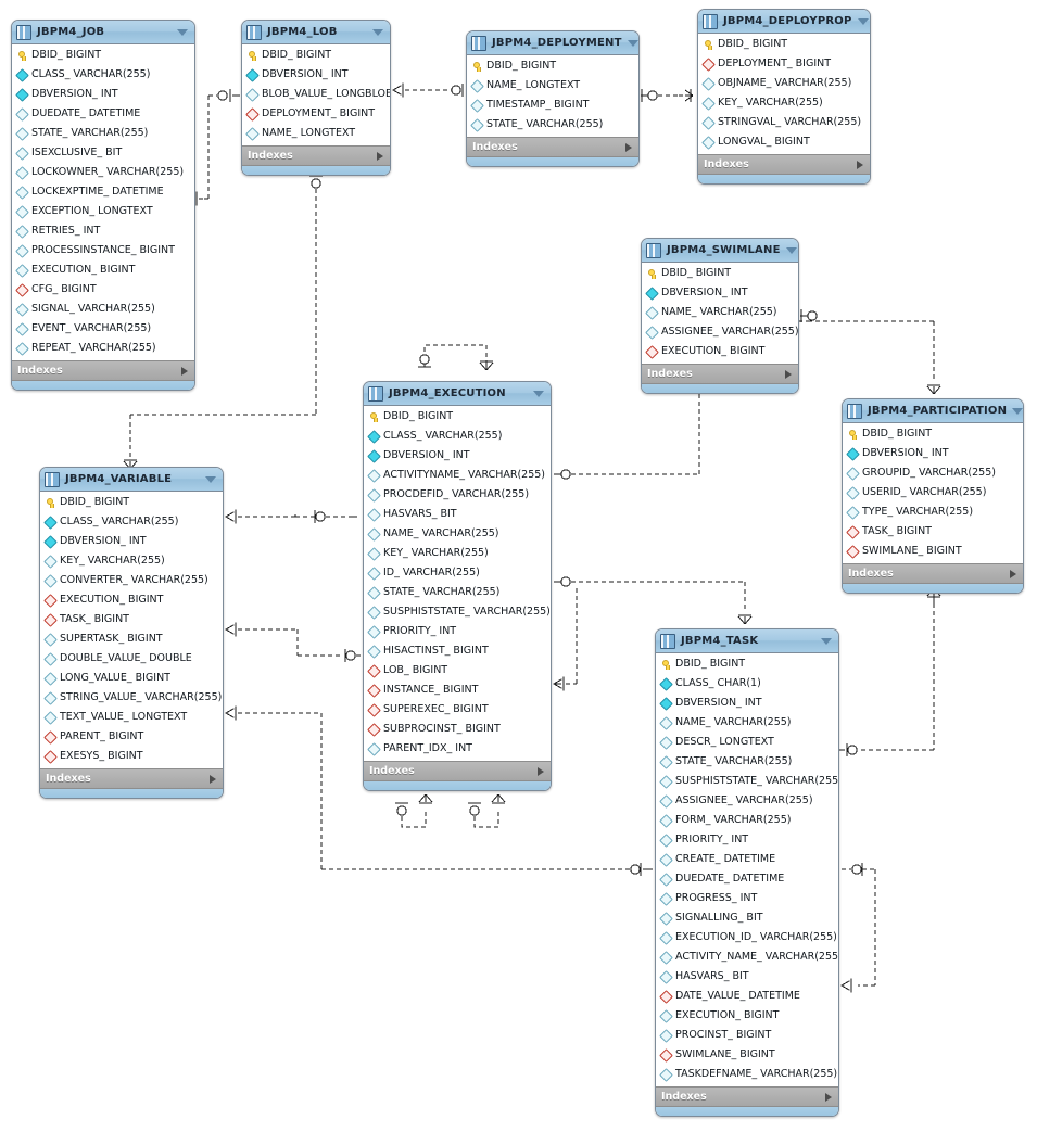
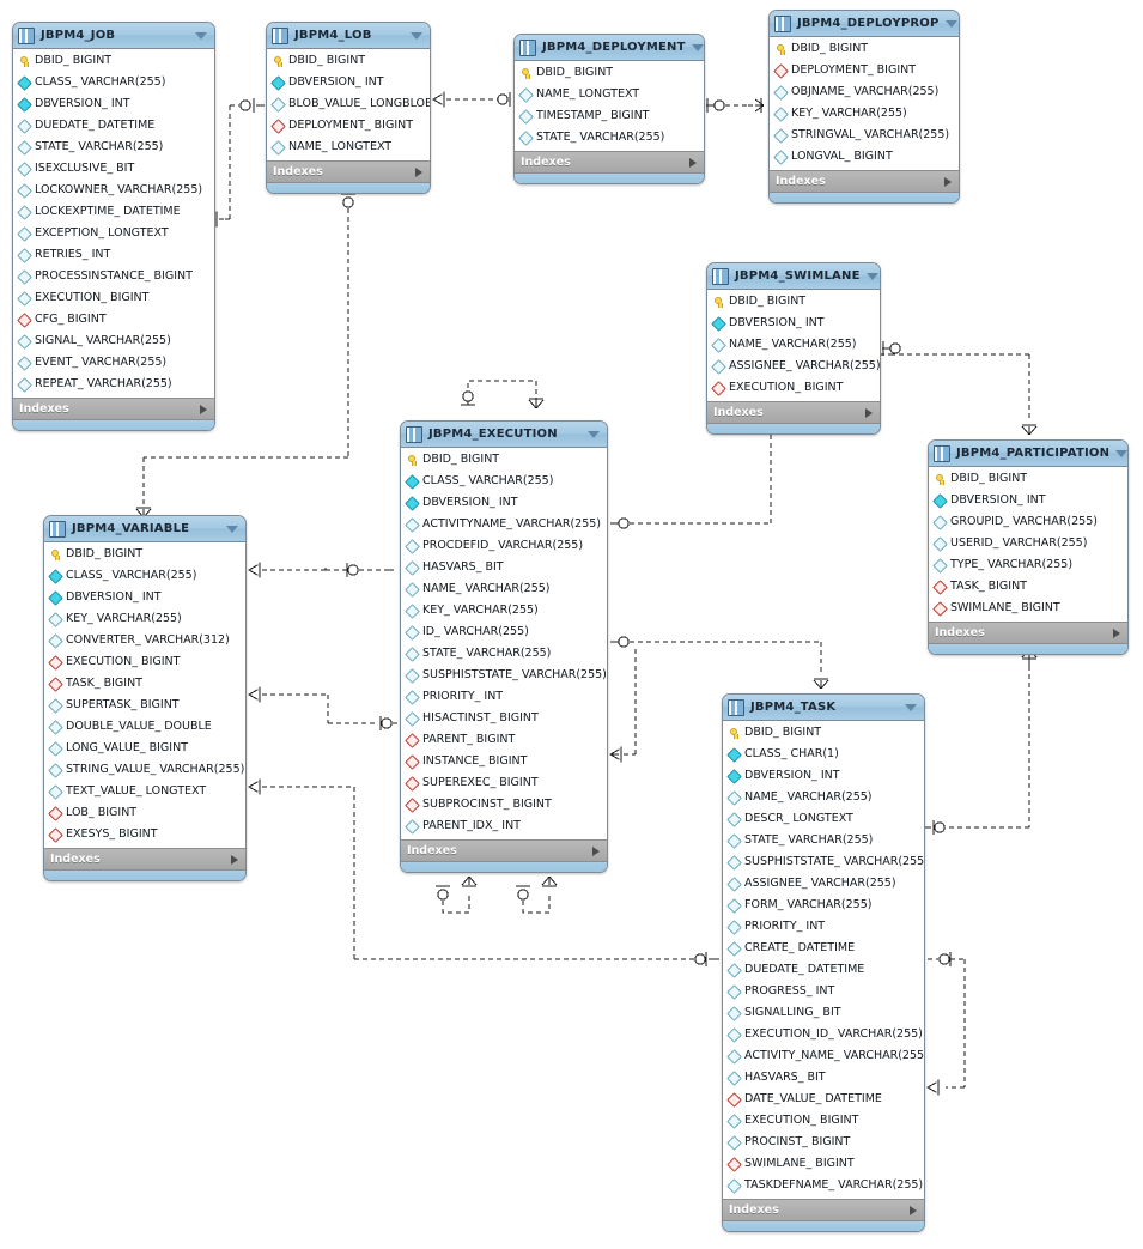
  JBPM4_JOB
  DBID_ BIGINT
  CLASS_ VARCHAR(255)
  DBVERSION_ INT
  DUEDATE_ DATETIME
  STATE_ VARCHAR(255)
  ISEXCLUSIVE_ BIT
  LOCKOWNER_ VARCHAR(255)
  LOCKEXPTIME_ DATETIME
  EXCEPTION_ LONGTEXT
  RETRIES_ INT
  PROCESSINSTANCE_ BIGINT
  EXECUTION_ BIGINT
  CFG_ BIGINT
  SIGNAL_ VARCHAR(255)
  EVENT_ VARCHAR(255)
  REPEAT_ VARCHAR(255)
  Indexes
  JBPM4_LOB
  DBID_ BIGINT
  DBVERSION_ INT
  BLOB_VALUE_ LONGBLOB
  DEPLOYMENT_ BIGINT
  NAME_ LONGTEXT
  Indexes
  JBPM4_DEPLOYMENT
  DBID_ BIGINT
  NAME_ LONGTEXT
  TIMESTAMP_ BIGINT
  STATE_ VARCHAR(255)
  Indexes
  JBPM4_DEPLOYPROP
  DBID_ BIGINT
  DEPLOYMENT_ BIGINT
  OBJNAME_ VARCHAR(255)
  KEY_ VARCHAR(255)
  STRINGVAL_ VARCHAR(255)
  LONGVAL_ BIGINT
  Indexes
  JBPM4_SWIMLANE
  DBID_ BIGINT
  DBVERSION_ INT
  NAME_ VARCHAR(255)
  ASSIGNEE_ VARCHAR(255)
  EXECUTION_ BIGINT
  Indexes
  JBPM4_EXECUTION
  DBID_ BIGINT
  CLASS_ VARCHAR(255)
  DBVERSION_ INT
  ACTIVITYNAME_ VARCHAR(255)
  PROCDEFID_ VARCHAR(255)
  HASVARS_ BIT
  NAME_ VARCHAR(255)
  KEY_ VARCHAR(255)
  ID_ VARCHAR(255)
  STATE_ VARCHAR(255)
  SUSPHISTSTATE_ VARCHAR(255)
  PRIORITY_ INT
  HISACTINST_ BIGINT
- LOB_ BIGINT
+ PARENT_ BIGINT
  INSTANCE_ BIGINT
  SUPEREXEC_ BIGINT
  SUBPROCINST_ BIGINT
  PARENT_IDX_ INT
  Indexes
  JBPM4_VARIABLE
  DBID_ BIGINT
  CLASS_ VARCHAR(255)
  DBVERSION_ INT
  KEY_ VARCHAR(255)
- CONVERTER_ VARCHAR(255)
+ CONVERTER_ VARCHAR(312)
  EXECUTION_ BIGINT
  TASK_ BIGINT
  SUPERTASK_ BIGINT
  DOUBLE_VALUE_ DOUBLE
  LONG_VALUE_ BIGINT
  STRING_VALUE_ VARCHAR(255)
  TEXT_VALUE_ LONGTEXT
- PARENT_ BIGINT
+ LOB_ BIGINT
  EXESYS_ BIGINT
  Indexes
  JBPM4_PARTICIPATION
  DBID_ BIGINT
  DBVERSION_ INT
  GROUPID_ VARCHAR(255)
  USERID_ VARCHAR(255)
  TYPE_ VARCHAR(255)
  TASK_ BIGINT
  SWIMLANE_ BIGINT
  Indexes
  JBPM4_TASK
  DBID_ BIGINT
  CLASS_ CHAR(1)
  DBVERSION_ INT
  NAME_ VARCHAR(255)
  DESCR_ LONGTEXT
  STATE_ VARCHAR(255)
  SUSPHISTSTATE_ VARCHAR(255
  ASSIGNEE_ VARCHAR(255)
  FORM_ VARCHAR(255)
  PRIORITY_ INT
  CREATE_ DATETIME
  DUEDATE_ DATETIME
  PROGRESS_ INT
  SIGNALLING_ BIT
  EXECUTION_ID_ VARCHAR(255)
  ACTIVITY_NAME_ VARCHAR(255
  HASVARS_ BIT
  DATE_VALUE_ DATETIME
  EXECUTION_ BIGINT
  PROCINST_ BIGINT
  SWIMLANE_ BIGINT
  TASKDEFNAME_ VARCHAR(255)
  Indexes
